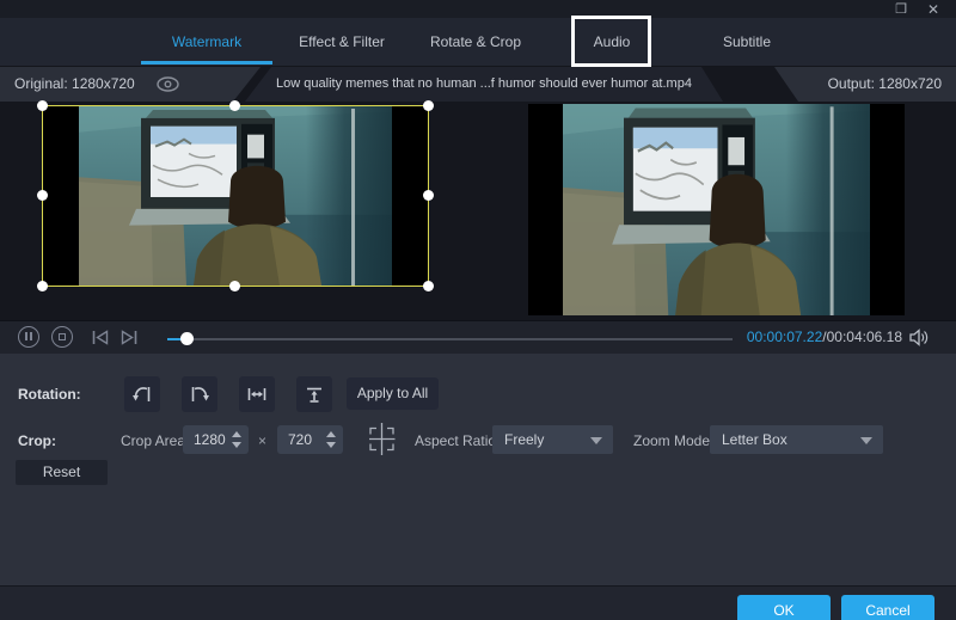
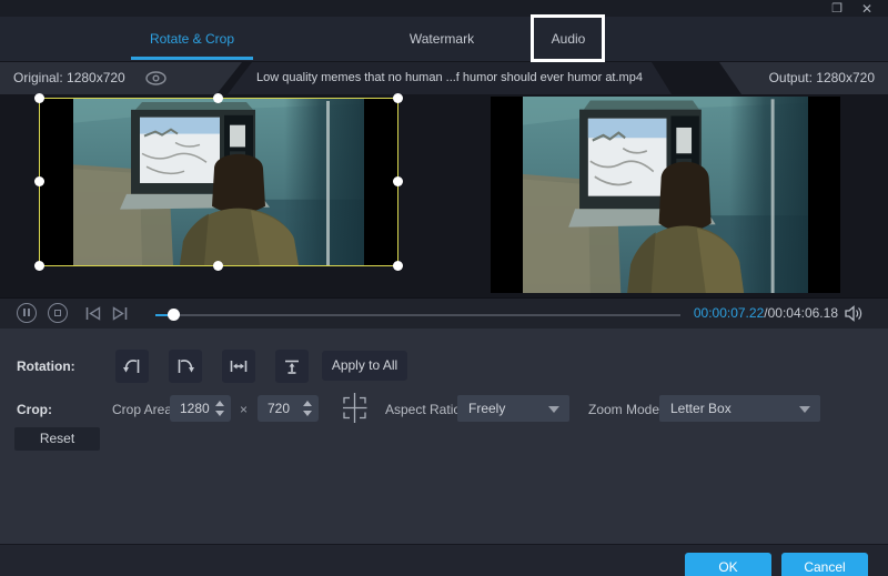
  ❒
  ✕
- Watermark
+ Rotate & Crop
- Effect & Filter
- Rotate & Crop
+ Watermark
  Audio
- Subtitle
  Original: 1280x720
  Low quality memes that no human ...f humor should ever humor at.mp4
  Output: 1280x720
  00:00:07.22/00:04:06.18
  Rotation:
  Apply to All
  Crop:
  Crop Area
  1280
  ×
  720
  Aspect Rati
  Freely
  Zoom Mode
  Letter Box
  Reset
  OK
  Cancel
